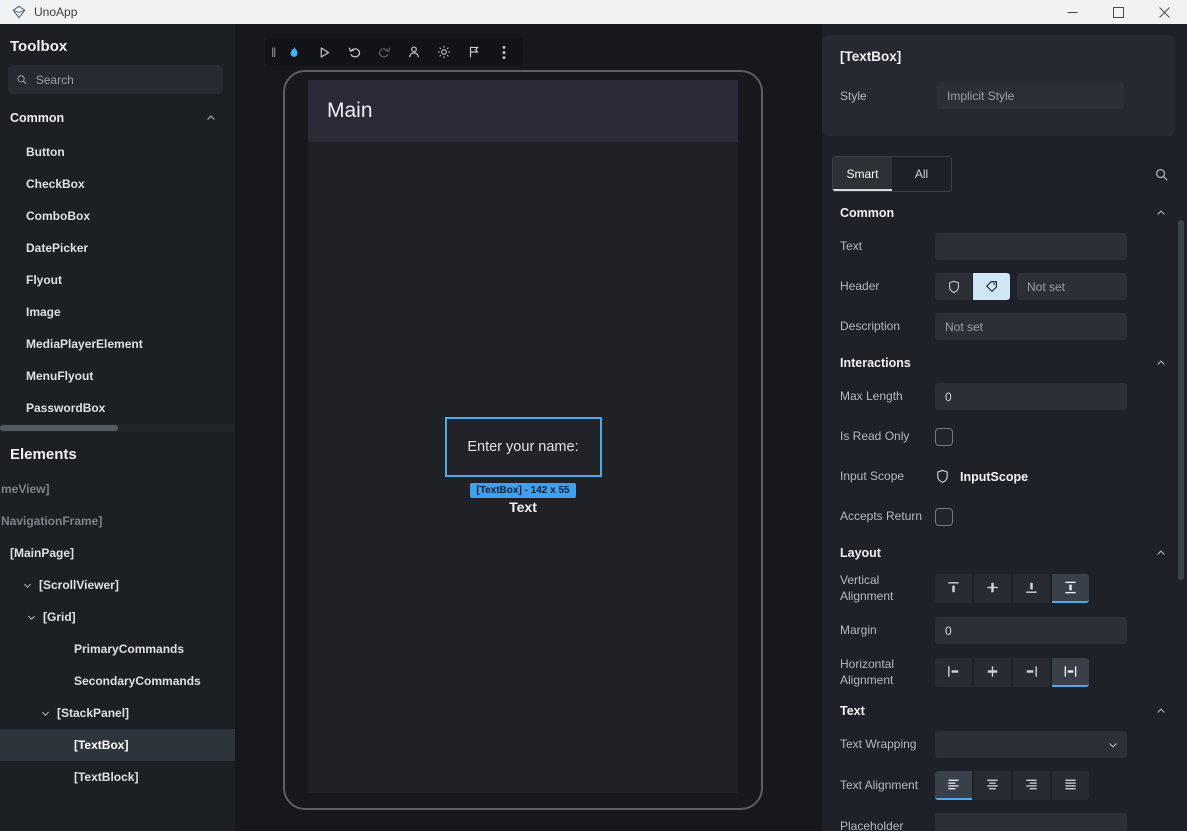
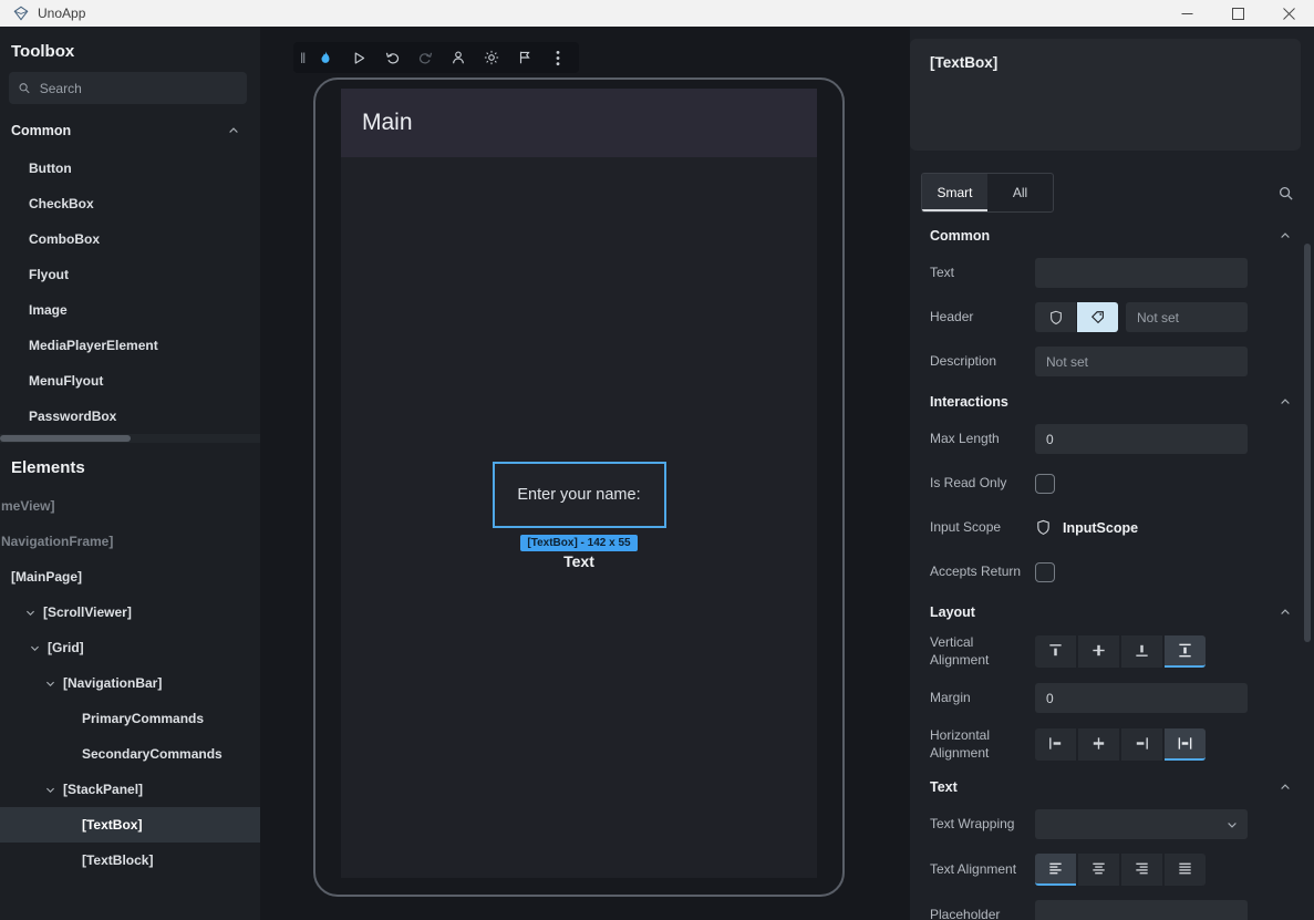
  UnoApp
  Toolbox
  Search
  Common
  Button
  CheckBox
  ComboBox
- DatePicker
  Flyout
  Image
  MediaPlayerElement
  MenuFlyout
  PasswordBox
  Elements
  meView]
  NavigationFrame]
  [MainPage]
  [ScrollViewer]
  [Grid]
+ [NavigationBar]
  PrimaryCommands
  SecondaryCommands
  [StackPanel]
  [TextBox]
  [TextBlock]
  ‖
  Main
  Enter your name:
  [TextBox] - 142 x 55
  Text
  [TextBox]
- Style
- Implicit Style
  Smart
  All
  Common
  Text
  Header
  Not set
  Description
  Not set
  Interactions
  Max Length
  0
  Is Read Only
  Input Scope
  InputScope
  Accepts Return
  Layout
  Vertical Alignment
  Margin
  0
  Horizontal Alignment
  Text
  Text Wrapping
  Text Alignment
  Placeholder
